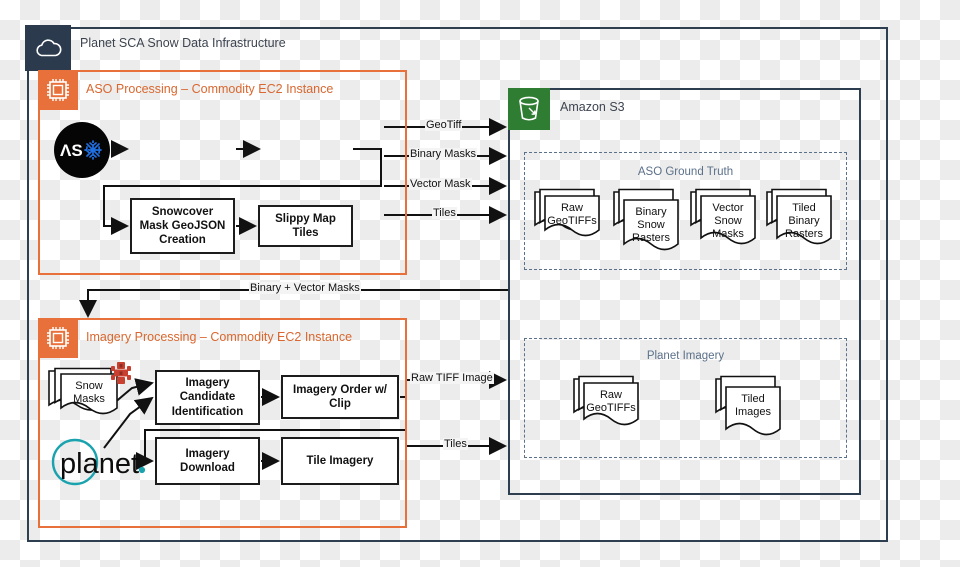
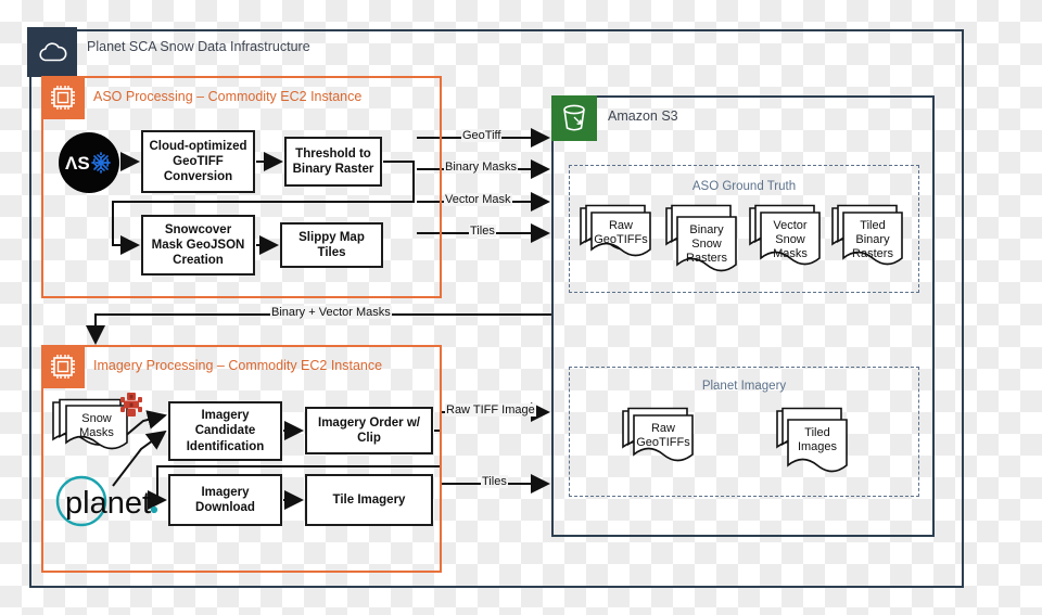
  Planet SCA Snow Data Infrastructure
  ASO Processing – Commodity EC2 Instance
  ΛS
+ Cloud-optimized GeoTIFF Conversion
+ Threshold to Binary Raster
  Snowcover Mask GeoJSON Creation
  Slippy Map Tiles
  Imagery Processing – Commodity EC2 Instance
  Snow Masks
  planet
  Imagery Candidate Identification
  Imagery Order w/ Clip
  Imagery Download
  Tile Imagery
  Amazon S3
  ASO Ground Truth
  Raw GeoTIFFs
  Binary Snow Rasters
  Vector Snow Masks
  Tiled Binary Rasters
  Planet Imagery
  Raw GeoTIFFs
  Tiled Images
  GeoTiff
  Binary Masks
  Vector Mask
  Tiles
  Binary + Vector Masks
  Raw TIFF Image
  Tiles
